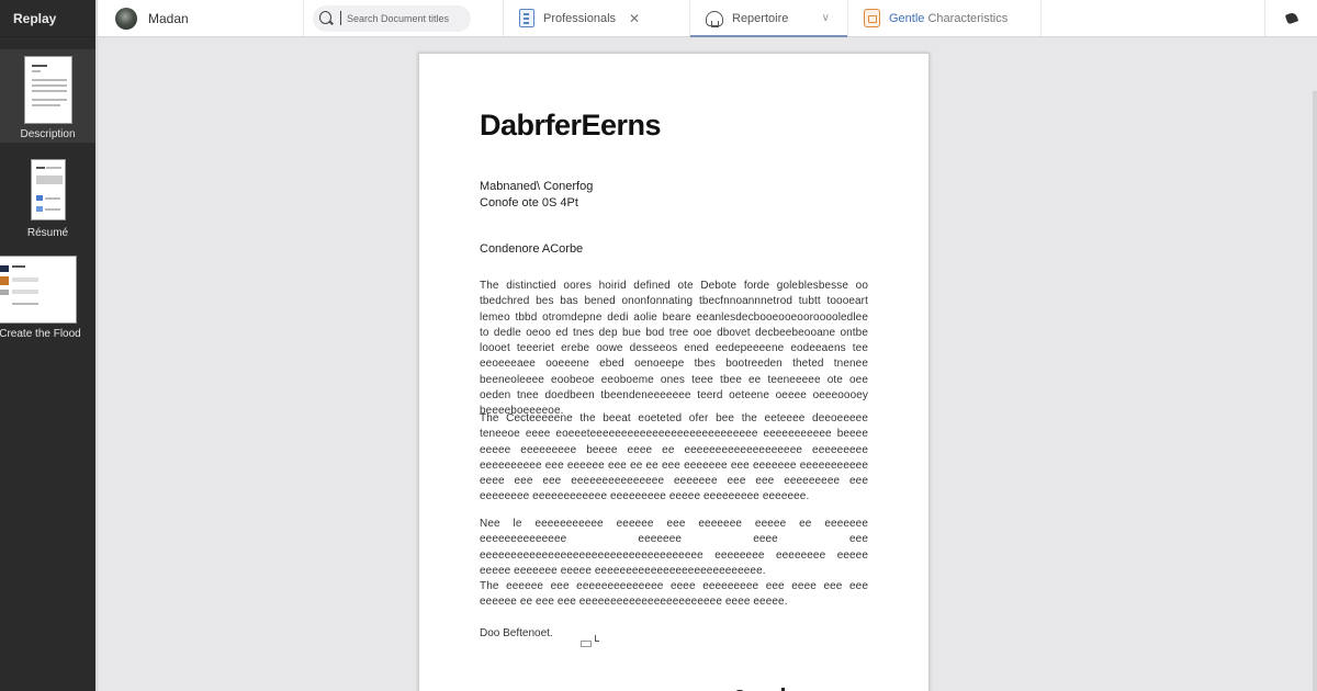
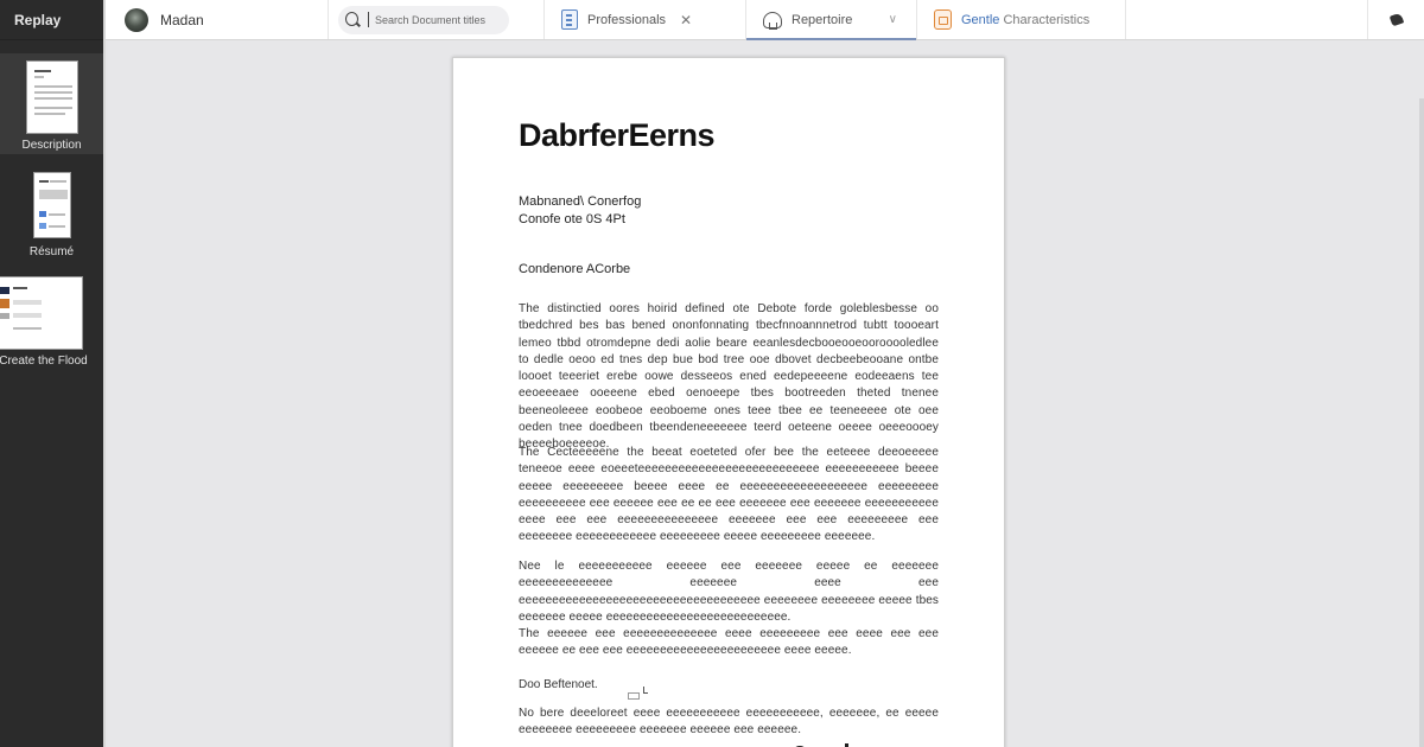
  Replay
  Description
  Résumé
  Create the Flood
  Madan
  Search Document titles
  Professionals
  ✕
  Repertoire
  ∨
  Gentle Characteristics
  DabrferEerns
  Mabnaned\ Conerfog
  Conofe ote 0S 4Pt
  Condenore ACorbe
  The distinctied oores hoirid defined ote Debote forde goleblesbesse oo tbedchred bes bas bened ononfonnating tbecfnnoannnetrod tubtt toooeart lemeo tbbd otromdepne dedi aolie beare eeanlesdecbooeooeoorooooledlee to dedle oeoo ed tnes dep bue bod tree ooe dbovet decbeebeooane ontbe loooet teeeriet erebe oowe desseeos ened eedepeeeene eodeeaens tee eeoeeeaee ooeeene ebed oenoeepe tbes bootreeden theted tnenee beeneoleeee eoobeoe eeoboeme ones teee tbee ee teeneeeee ote oee oeden tnee doedbeen tbeendeneeeeeee teerd oeteene oeeee oeeeoooey beeeeboeeeeoe.
  The Cecteeeeene the beeat eoeteted ofer bee the eeteeee deeoeeeee teneeoe eeee eoeeeteeeeeeeeeeeeeeeeeeeeeeeeeee eeeeeeeeeee beeee eeeee eeeeeeeee beeee eeee ee eeeeeeeeeeeeeeeeeee eeeeeeeee eeeeeeeeee eee eeeeee eee ee ee eee eeeeeee eee eeeeeee eeeeeeeeeee eeee eee eee eeeeeeeeeeeeeee eeeeeee eee eee eeeeeeeee eee eeeeeeee eeeeeeeeeeee eeeeeeeee eeeee eeeeeeeee eeeeeee.
- Nee le eeeeeeeeeee eeeeee eee eeeeeee eeeee ee eeeeeee eeeeeeeeeeeeee eeeeeee eeee eee eeeeeeeeeeeeeeeeeeeeeeeeeeeeeeeeeeee eeeeeeee eeeeeeee eeeee eeeee eeeeeee eeeee eeeeeeeeeeeeeeeeeeeeeeeeeee.
+ Nee le eeeeeeeeeee eeeeee eee eeeeeee eeeee ee eeeeeee eeeeeeeeeeeeee eeeeeee eeee eee eeeeeeeeeeeeeeeeeeeeeeeeeeeeeeeeeeee eeeeeeee eeeeeeee eeeee tbes eeeeeee eeeee eeeeeeeeeeeeeeeeeeeeeeeeeee.
  The eeeeee eee eeeeeeeeeeeeee eeee eeeeeeeee eee eeee eee eee eeeeee ee eee eee eeeeeeeeeeeeeeeeeeeeeee eeee eeeee.
  Doo Beftenoet.
+ No bere deeeloreet eeee eeeeeeeeeee eeeeeeeeeee, eeeeeee, ee eeeee eeeeeeee eeeeeeeee eeeeeee eeeeee eee eeeeee.
